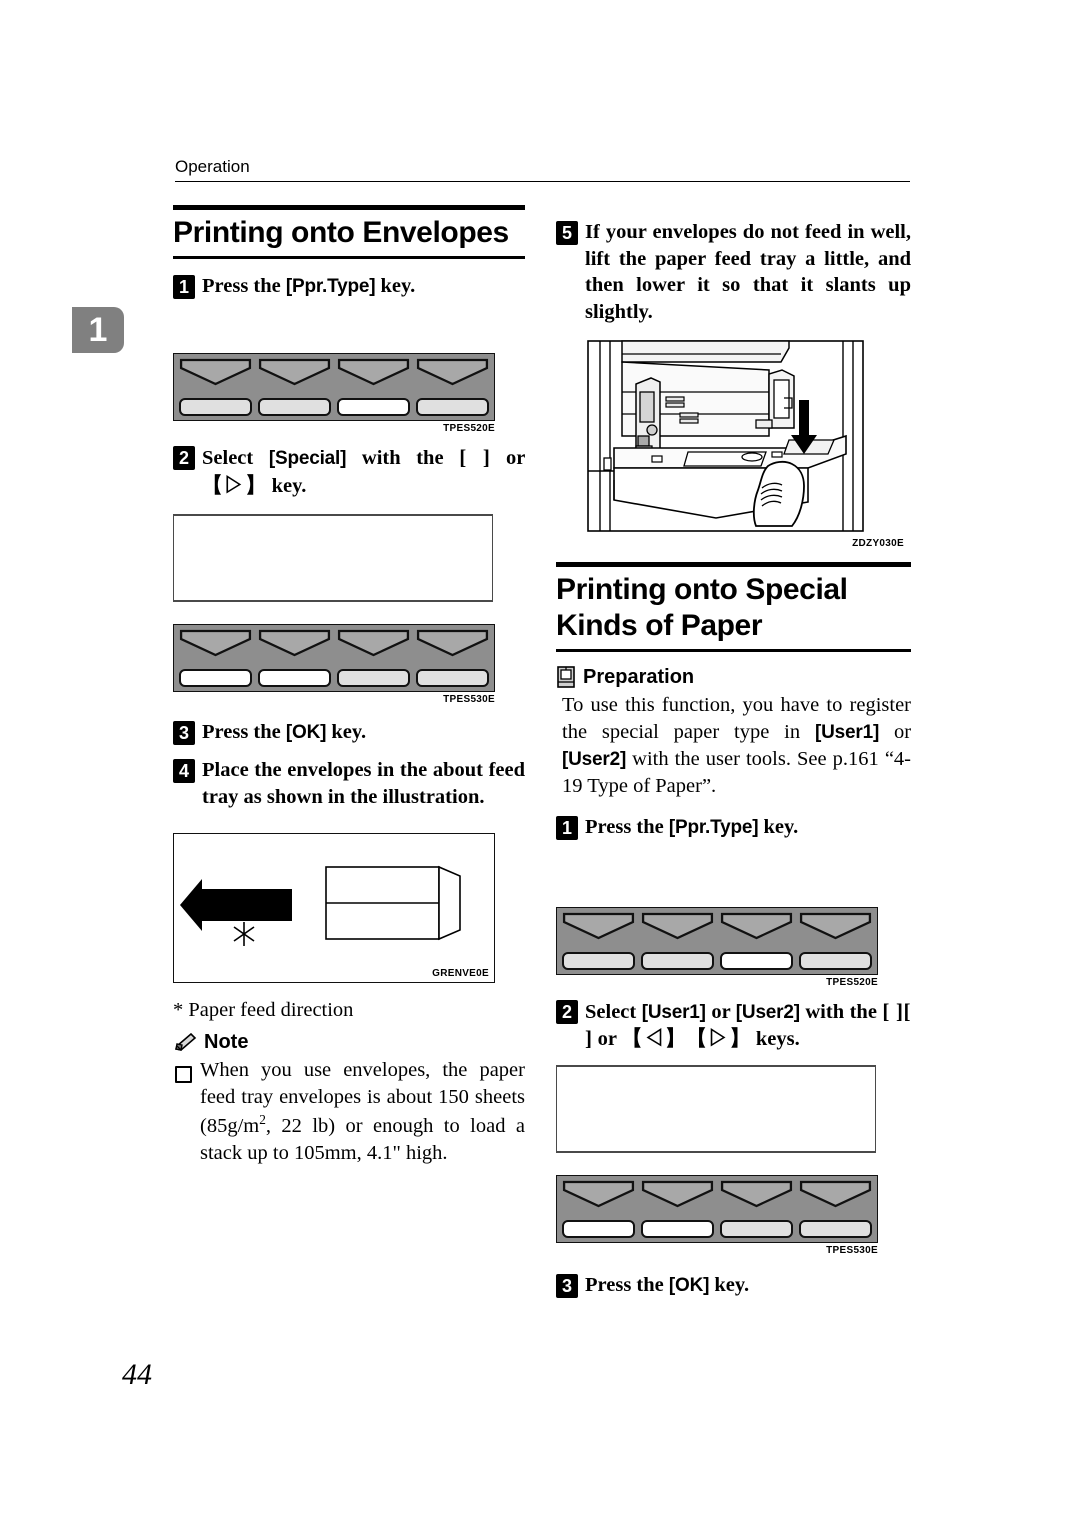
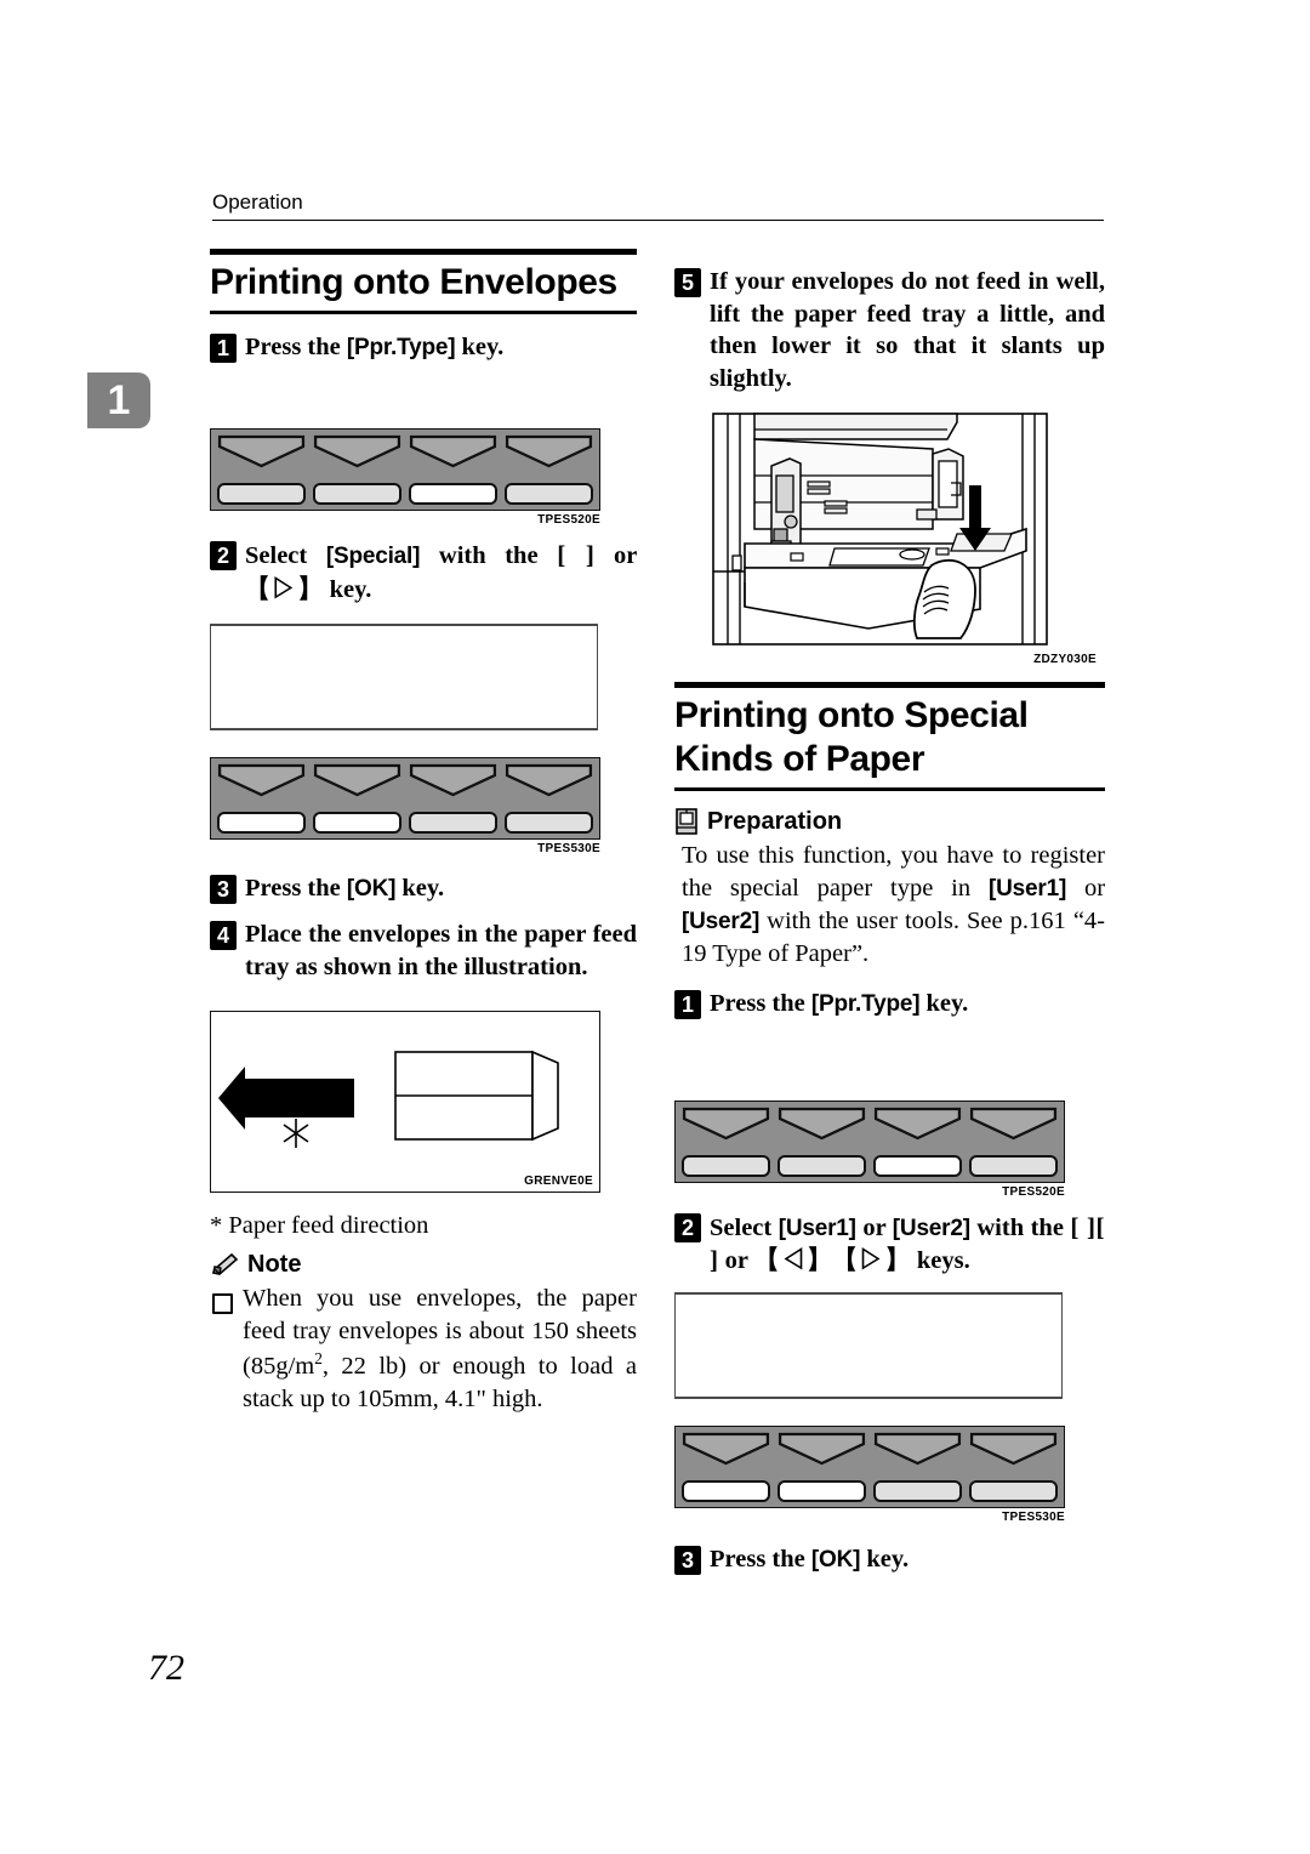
  Operation
  1
  Printing onto Envelopes
  1
  Press the [Ppr.Type] key.
  TPES520E
  2
  Select [Special] with the [ ] or 【▷】 key.
  TPES530E
  3
  Press the [OK] key.
  4
- Place the envelopes in the about feed tray as shown in the illustration.
+ Place the envelopes in the paper feed tray as shown in the illustration.
  GRENVE0E
  * Paper feed direction
  Note
  When you use envelopes, the paper feed tray envelopes is about 150 sheets (85g/m2, 22 lb) or enough to load a stack up to 105mm, 4.1" high.
  5
  If your envelopes do not feed in well, lift the paper feed tray a little, and then lower it so that it slants up slightly.
  ZDZY030E
  Printing onto Special Kinds of Paper
  Preparation
  To use this function, you have to register the special paper type in [User1] or [User2] with the user tools. See p.161 “4-19 Type of Paper”.
  1
  Press the [Ppr.Type] key.
  TPES520E
  2
  Select [User1] or [User2] with the [ ][ ] or 【◁】【▷】 keys.
  TPES530E
  3
  Press the [OK] key.
- 44
+ 72
